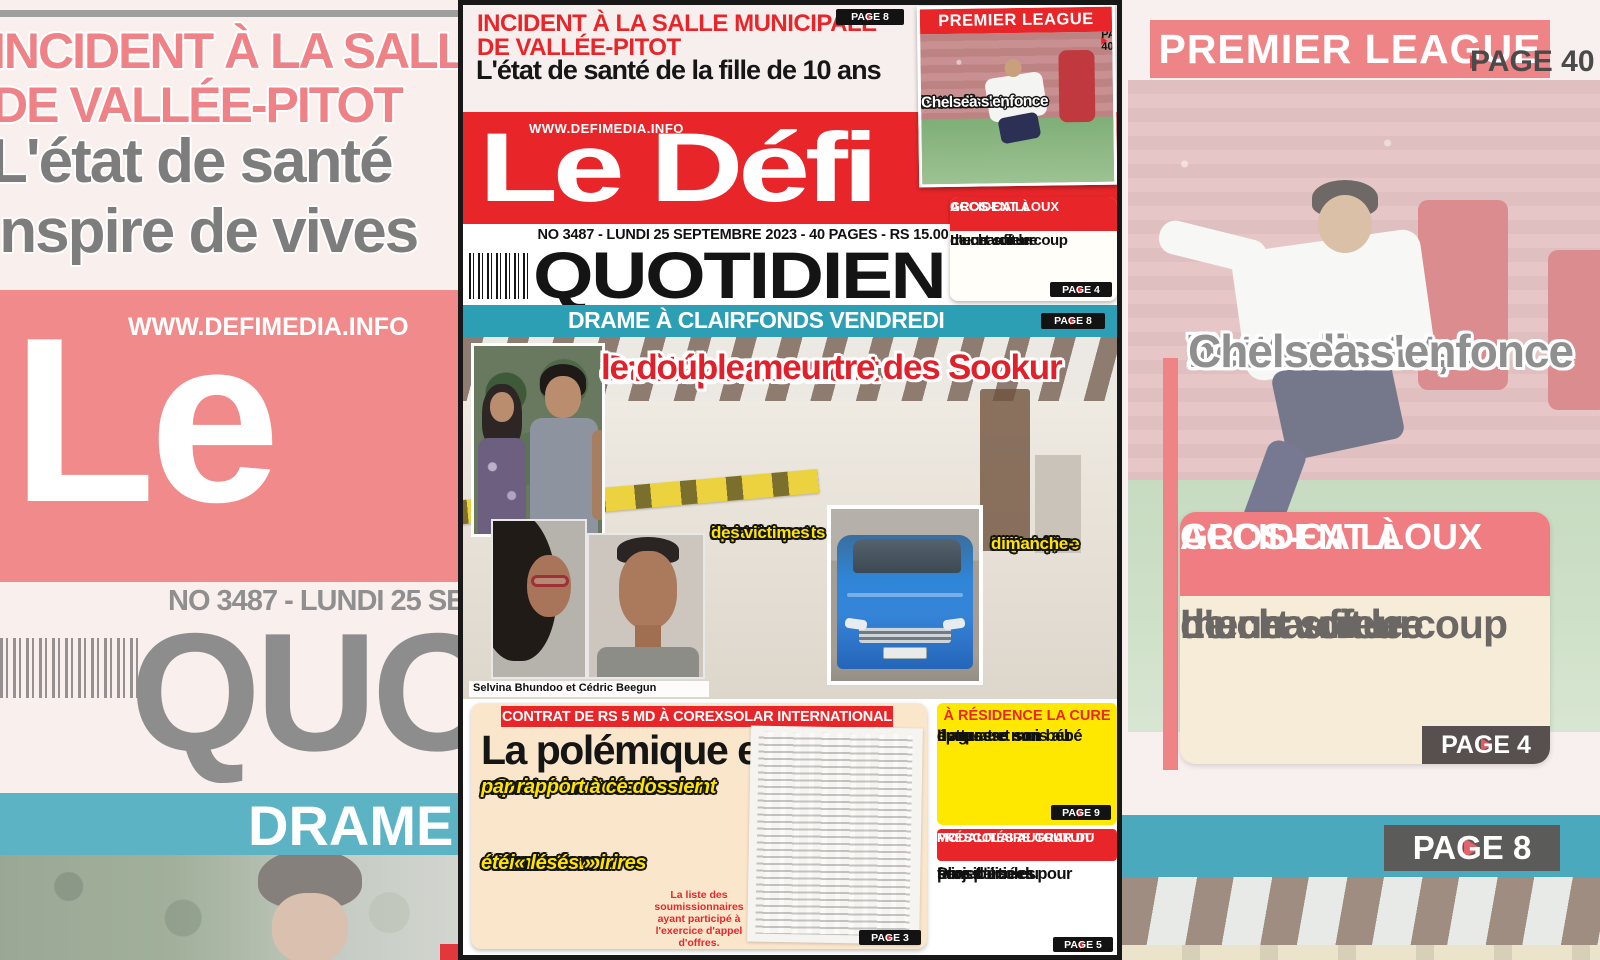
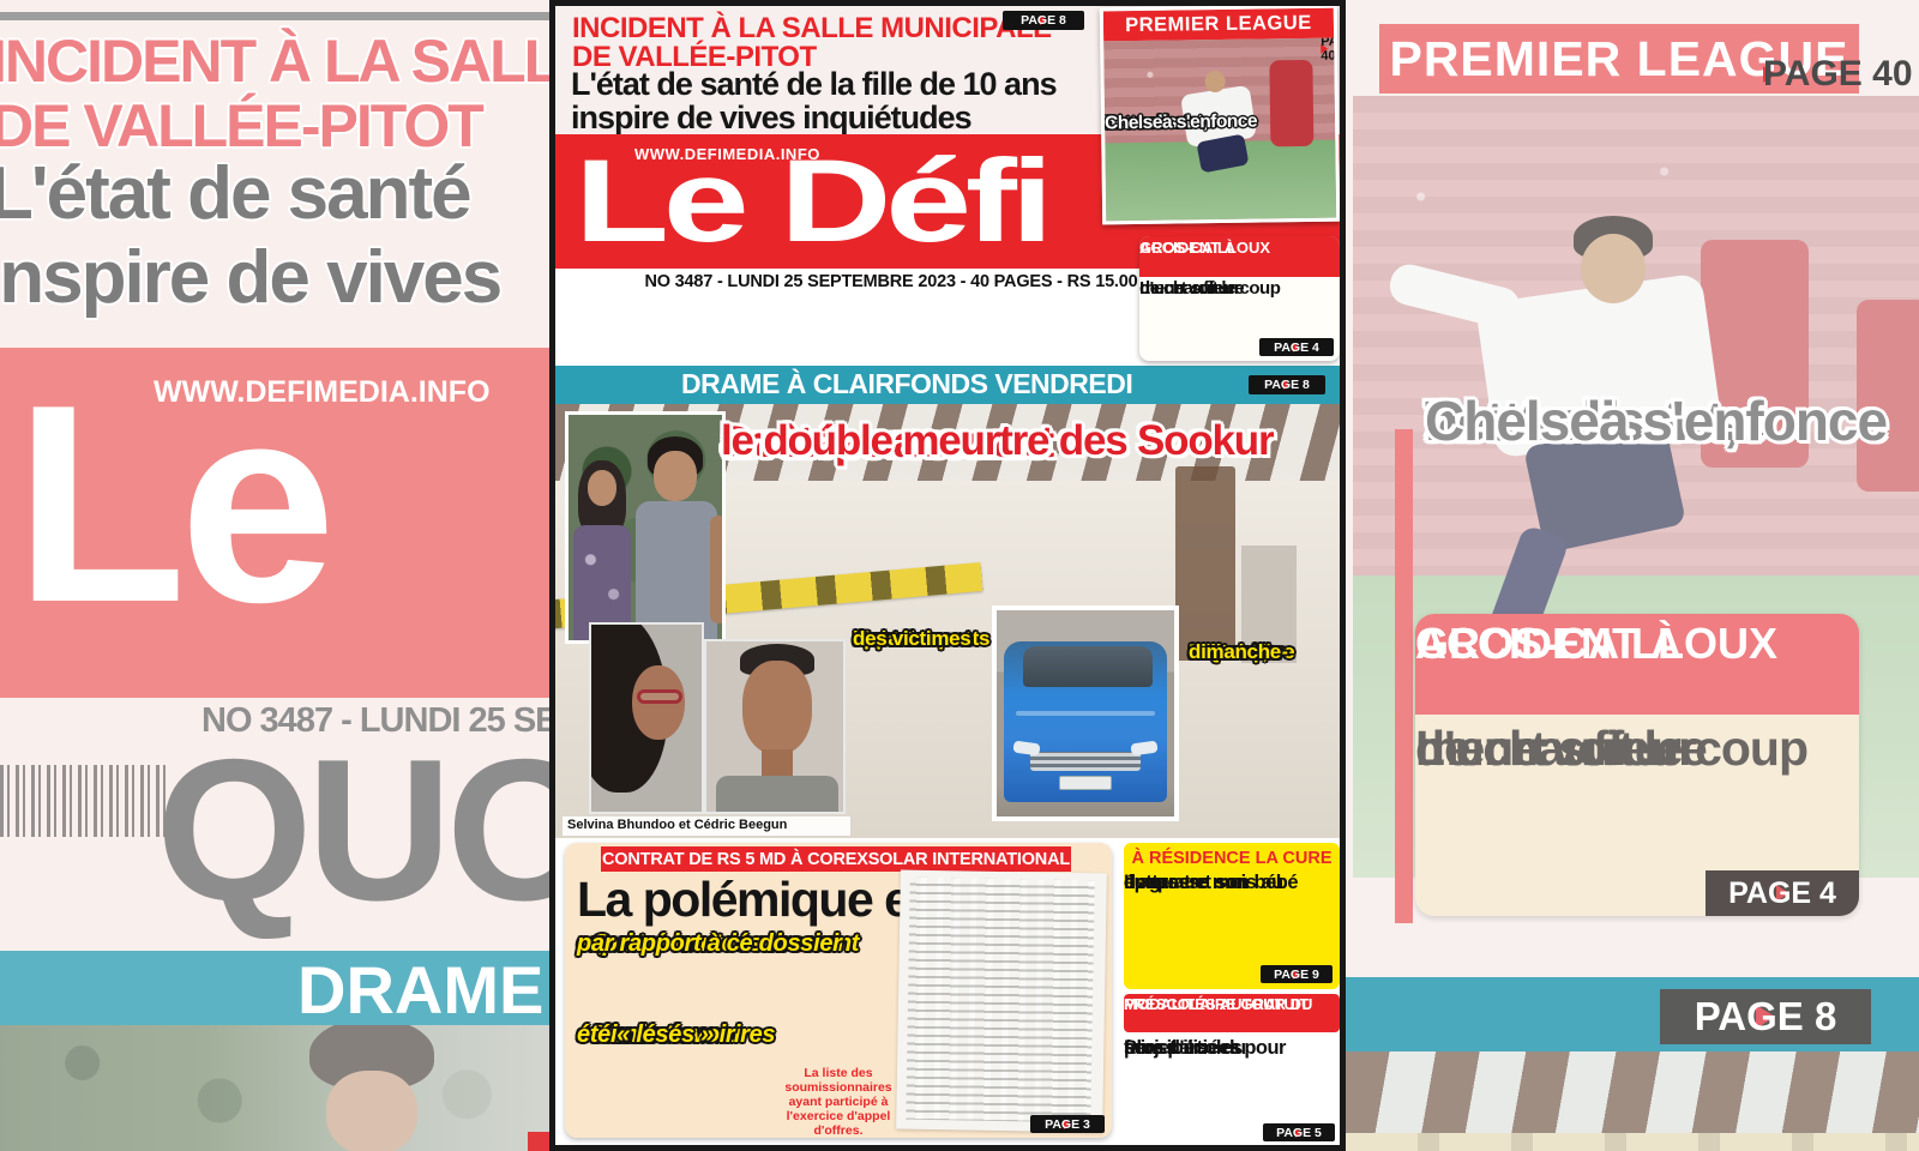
  NCIDENT À LA SALL
  DE VALLÉE-PITOT
  L'état de santé
  nspire de vives
  WWW.DEFIMEDIA.INFO
  Le
  NO 3487 - LUNDI 25 SE
  QUO
  DRAME
  PREMIER LEAGUE
  PAGE 40
  Arsenal et
  Tottenham se
  neutralisent,
  Chelsea s'enfonce
  ACCIDENT À
  GROS-CAILLOUX
  Le chauffeur
  d'une voiture
  meurt sur le coup
  PAGE 4
  PAGE 8
  INCIDENT À LA SALLE MUNICIP
  DE VALLÉE-PITOT
  PAGE 8
  L'état de santé de la fille de 10 ans
+ inspire de vives inquiétudes
  PREMIER LEAGUE
  Arsenal et
  Tottenham se
  neutralisent,
  Chelsea s'enfonce
  WWW.DEFIMEDIA.INFO
  Le Défi
  NO 3487 - LUNDI 25 SEPTEMBRE 2023 - 40 PAGES - RS 15.00
- QUOTIDIEN
  ACCIDENT À
  GROS-CAILLOUX
  Le chauffeur
  d'une voiture
  meurt sur le coup
  PAGE 4
  DRAME À CLAIRFONDS VENDREDI
  PAGE 8
  Deux personnes
  arrêtées avouent
  le double meurtre des Sookur
  Selvina Bhundoo et Cédric Beegun
  • Les suspects
  étaient
  d'anciens
  locataires
  d'un
  appartement
  des victimes
  • La voiture
  du couple
  retrouvée
  à Quartier-
  Militaire,
  dimanche
  CONTRAT DE RS 5 MD À COREXSOLAR INTERNATIONAL
  La polémique e
  • Quatre hauts cadres ont
  exprimé leur désaccord
  par rapport à ce dossier
  • D'autres
  soumissionnaires
  estiment avoir
  été « lésés »
  La liste des soumissionnaires ayant participé à l'exercice d'appel d'offres.
  PAGE 3
  À RÉSIDENCE LA CURE
  Il agresse son
  épouse et son bébé
  de quatre mois au
  cutter
  PAGE 9
  MODALITÉS AUTOUR DU
  PRÉSCOLAIRE GRATUIT
  Plus d'écoles
  sensibilisées pour
  faire partie du
  projet
  PAGE 5
